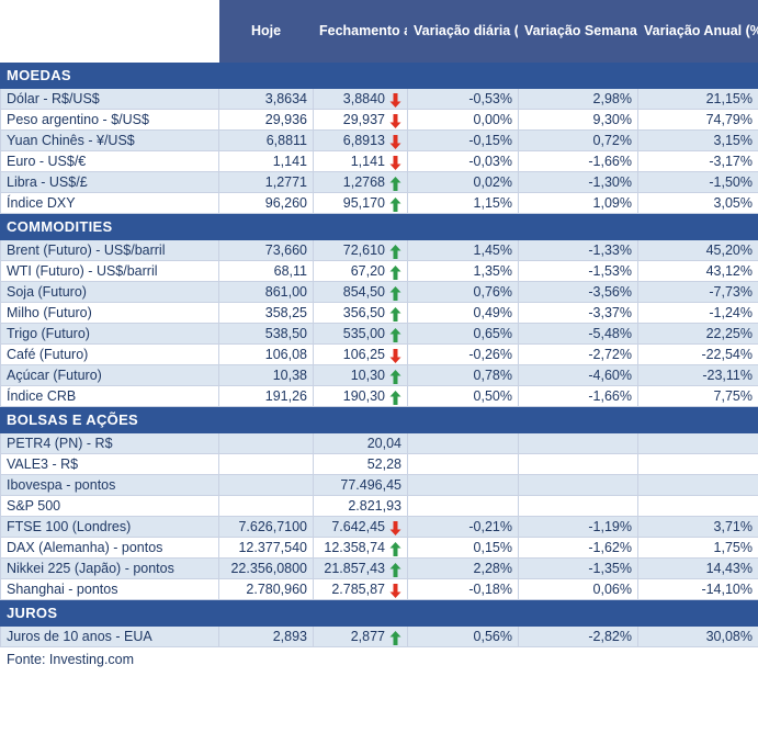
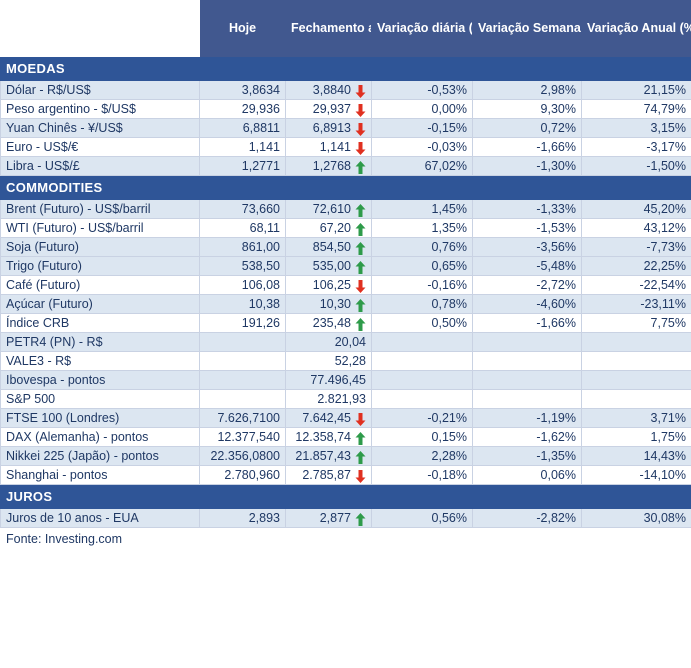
  	Hoje	Fechamento	Variação diária (	Variação Semana	Variação Anual (%
  MOEDAS
  Dólar - R$/US$	3,8634	3,8840	-0,53%	2,98%	21,15%
  Peso argentino - $/US$	29,936	29,937	0,00%	9,30%	74,79%
  Yuan Chinês - ¥/US$	6,8811	6,8913	-0,15%	0,72%	3,15%
  Euro - US$/€	1,141	1,141	-0,03%	-1,66%	-3,17%
- Libra - US$/£	1,2771	1,2768	0,02%	-1,30%	-1,50%
+ Libra - US$/£	1,2771	1,2768	67,02%	-1,30%	-1,50%
- Índice DXY	96,260	95,170	1,15%	1,09%	3,05%
  COMMODITIES
  Brent (Futuro) - US$/barril	73,660	72,610	1,45%	-1,33%	45,20%
  WTI (Futuro) - US$/barril	68,11	67,20	1,35%	-1,53%	43,12%
  Soja (Futuro)	861,00	854,50	0,76%	-3,56%	-7,73%
- Milho (Futuro)	358,25	356,50	0,49%	-3,37%	-1,24%
  Trigo (Futuro)	538,50	535,00	0,65%	-5,48%	22,25%
- Café (Futuro)	106,08	106,25	-0,26%	-2,72%	-22,54%
+ Café (Futuro)	106,08	106,25	-0,16%	-2,72%	-22,54%
  Açúcar (Futuro)	10,38	10,30	0,78%	-4,60%	-23,11%
- Índice CRB	191,26	190,30	0,50%	-1,66%	7,75%
+ Índice CRB	191,26	235,48	0,50%	-1,66%	7,75%
- BOLSAS E AÇÕES
  PETR4 (PN) - R$		20,04
  VALE3 - R$		52,28
  Ibovespa - pontos		77.496,45
  S&P 500		2.821,93
  FTSE 100 (Londres)	7.626,7100	7.642,45	-0,21%	-1,19%	3,71%
  DAX (Alemanha) - pontos	12.377,540	12.358,74	0,15%	-1,62%	1,75%
  Nikkei 225 (Japão) - pontos	22.356,0800	21.857,43	2,28%	-1,35%	14,43%
  Shanghai - pontos	2.780,960	2.785,87	-0,18%	0,06%	-14,10%
  JUROS
  Juros de 10 anos - EUA	2,893	2,877	0,56%	-2,82%	30,08%
  Fonte: Investing.com
